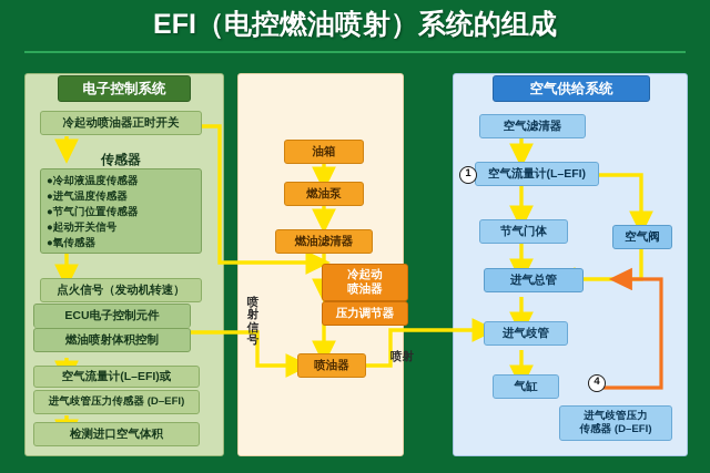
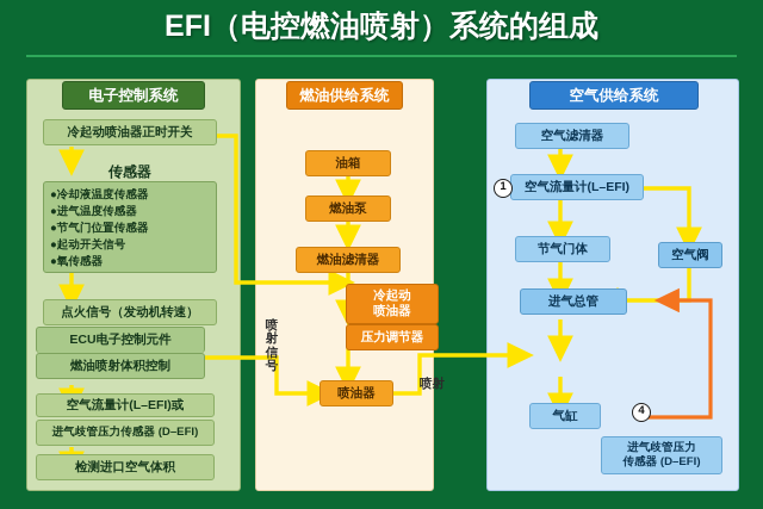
  EFI（电控燃油喷射）系统的组成
  电子控制系统
+ 燃油供给系统
  空气供给系统
  冷起动喷油器正时开关
  传感器
  ●冷却液温度传感器
  ●进气温度传感器
  ●节气门位置传感器
  ●起动开关信号
  ●氧传感器
  点火信号（发动机转速）
  ECU电子控制元件
  燃油喷射体积控制
  空气流量计(L–EFI)或
  进气歧管压力传感器 (D–EFI)
  检测进口空气体积
  油箱
  燃油泵
  燃油滤清器
  冷起动
  喷油器
  压力调节器
  喷油器
  喷射信号
  喷射
  空气滤清器
  空气流量计(L–EFI)
  1
  节气门体
  空气阀
  进气总管
- 进气歧管
  气缸
  4
  进气歧管压力
  传感器 (D–EFI)
